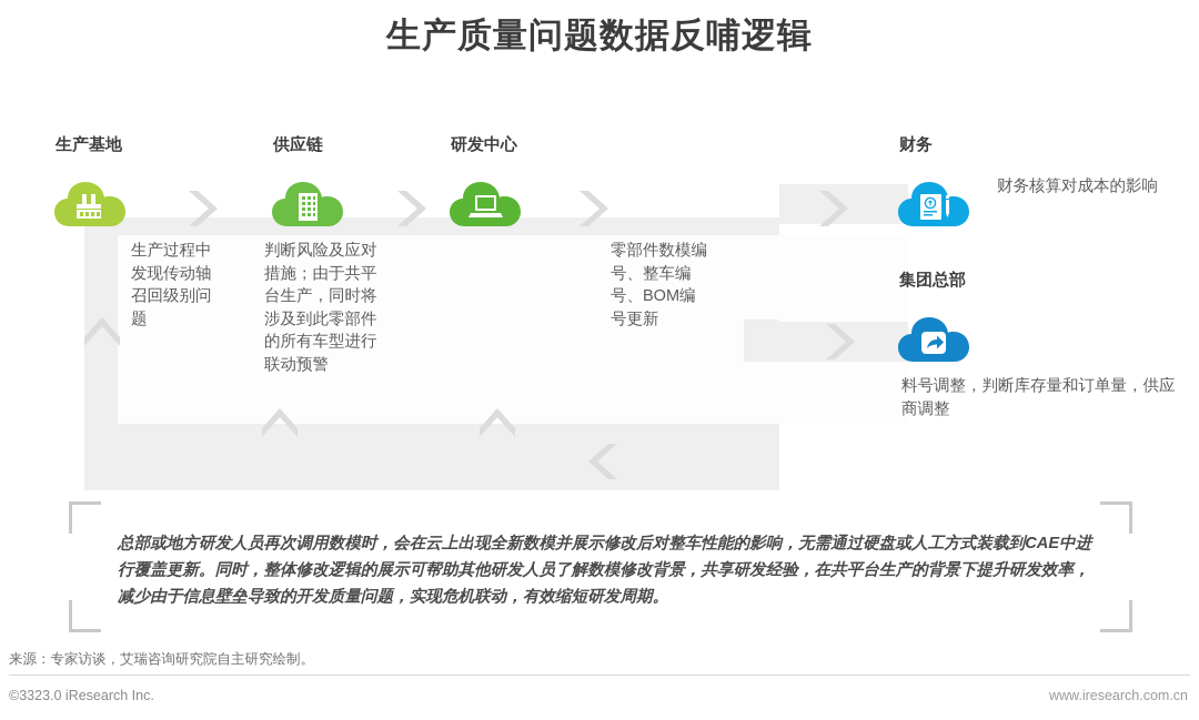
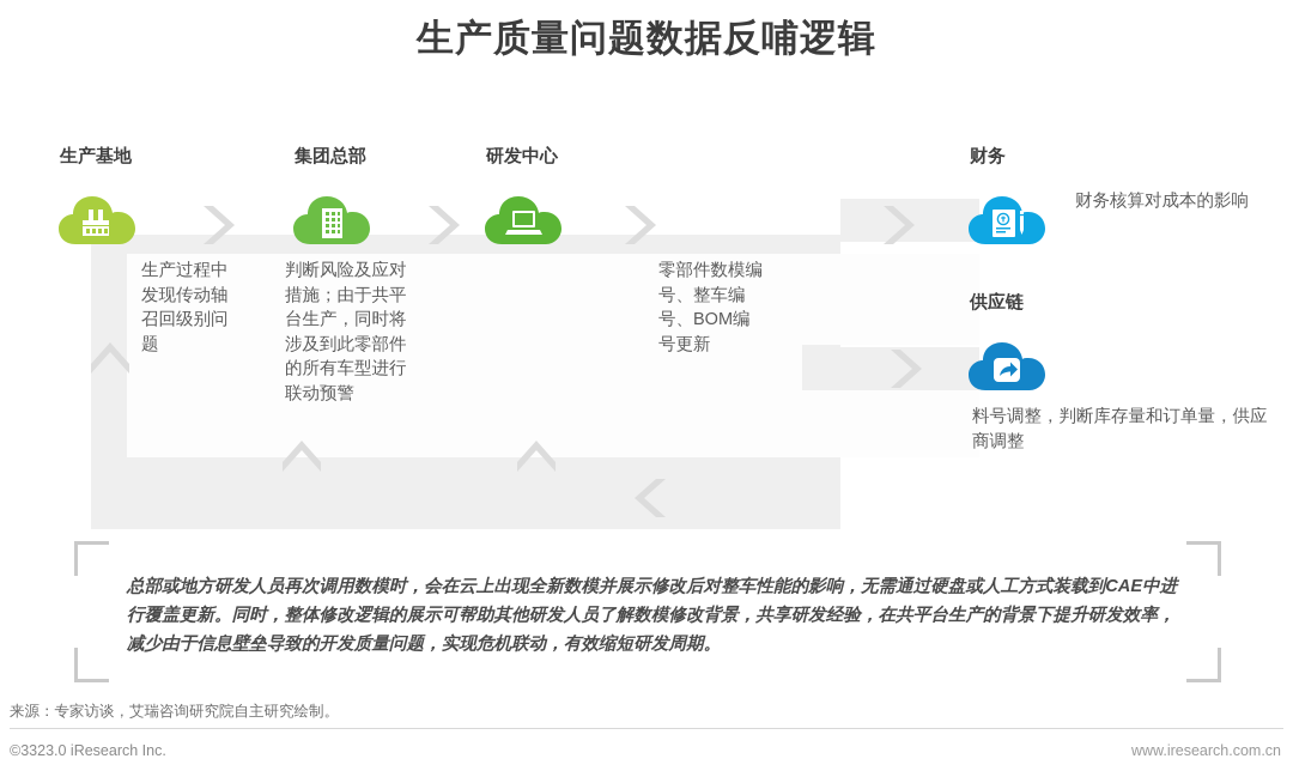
  生产质量问题数据反哺逻辑
  生产基地
- 供应链
+ 集团总部
  研发中心
  财务
- 集团总部
+ 供应链
  生产过程中发现传动轴召回级别问题
  判断风险及应对措施；由于共平台生产，同时将涉及到此零部件的所有车型进行联动预警
  零部件数模编号、整车编号、BOM编号更新
  财务核算对成本的影响
  料号调整，判断库存量和订单量，供应商调整
  总部或地方研发人员再次调用数模时，会在云上出现全新数模并展示修改后对整车性能的影响，无需通过硬盘或人工方式装载到CAE中进行覆盖更新。同时，整体修改逻辑的展示可帮助其他研发人员了解数模修改背景，共享研发经验，在共平台生产的背景下提升研发效率，减少由于信息壁垒导致的开发质量问题，实现危机联动，有效缩短研发周期。
  来源：专家访谈，艾瑞咨询研究院自主研究绘制。
  ©3323.0 iResearch Inc.
  www.iresearch.com.cn
